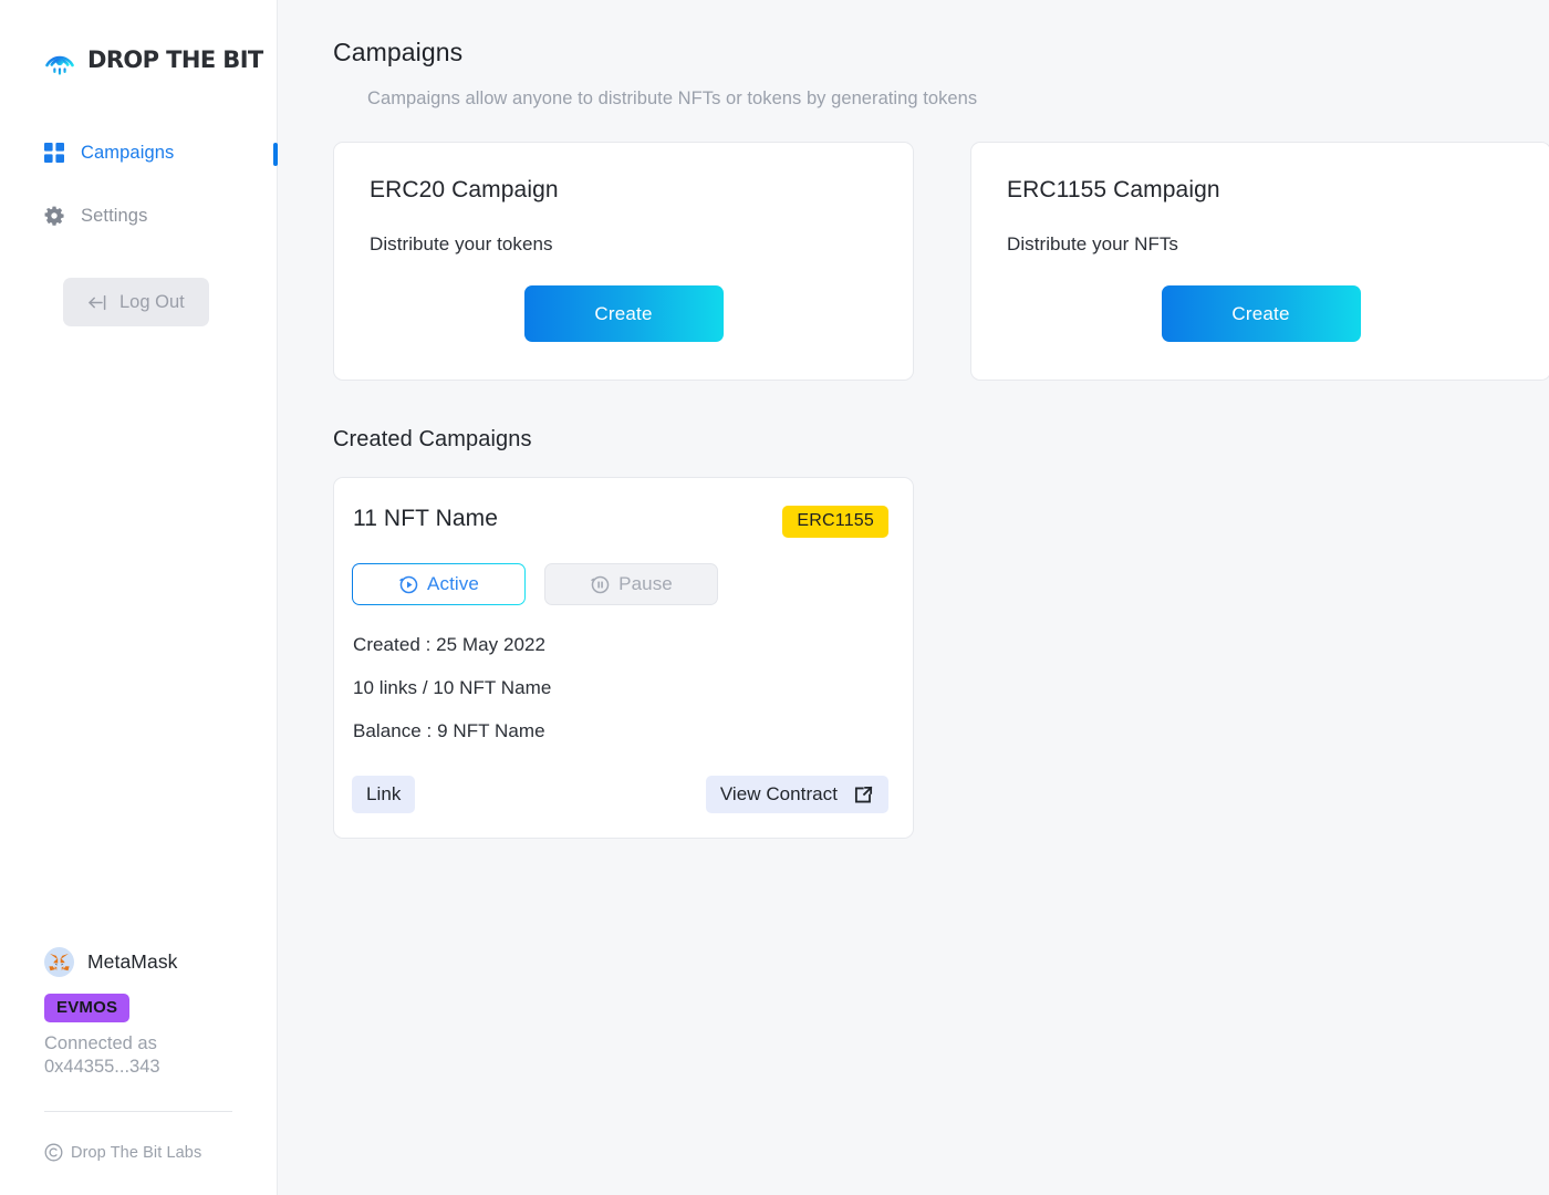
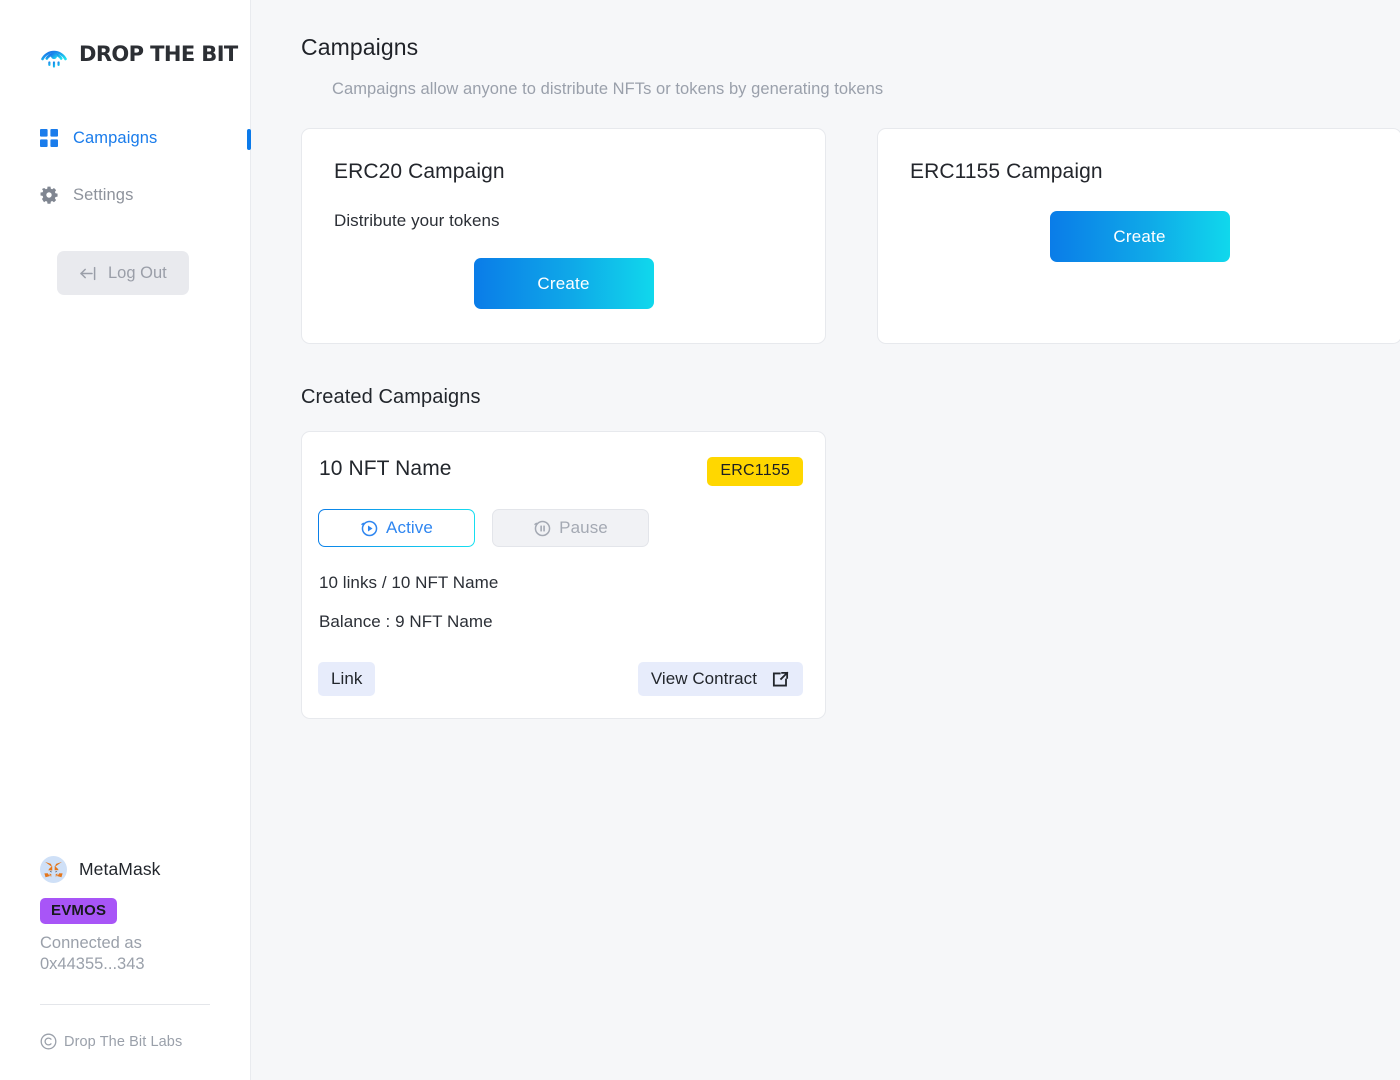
  DROP THE BIT
  Campaigns
  Settings
  Log Out
  MetaMask
  EVMOS
  Connected as
  0x44355...343
  Drop The Bit Labs
  Campaigns
  Campaigns allow anyone to distribute NFTs or tokens by generating tokens
  ERC20 Campaign
  Distribute your tokens
  Create
  ERC1155 Campaign
- Distribute your NFTs
  Create
  Created Campaigns
- 11 NFT Name
+ 10 NFT Name
  ERC1155
  Active
  Pause
- Created : 25 May 2022
  10 links / 10 NFT Name
  Balance : 9 NFT Name
  Link
  View Contract
